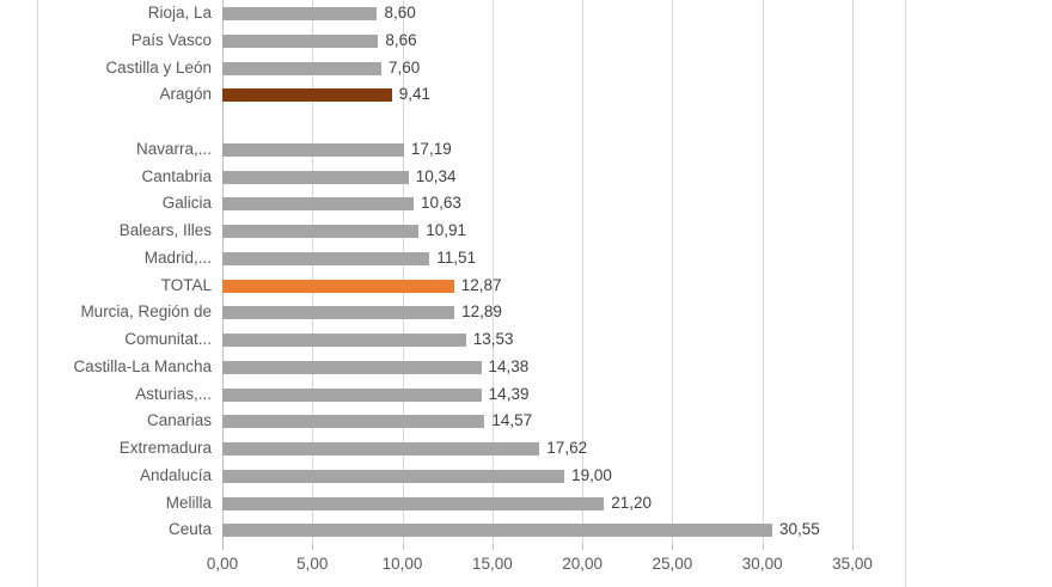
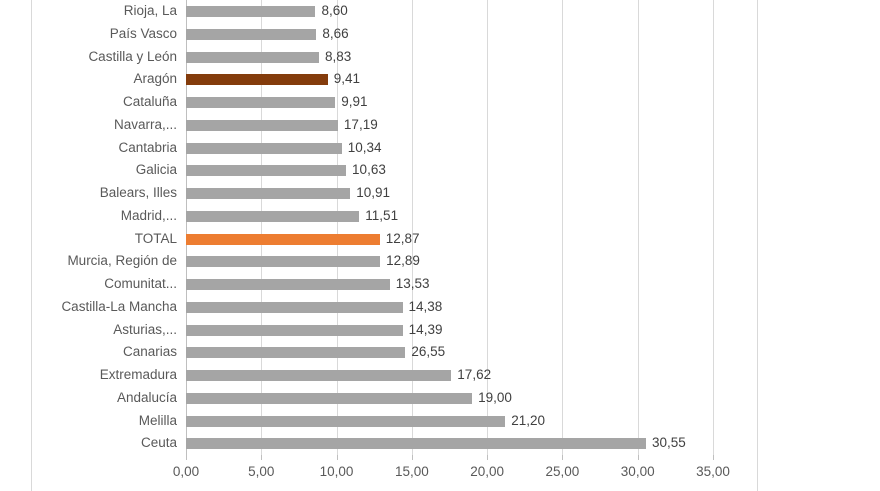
  Rioja, La
  8,60
  País Vasco
  8,66
  Castilla y León
- 7,60
+ 8,83
  Aragón
  9,41
+ Cataluña
+ 9,91
  Navarra,...
  17,19
  Cantabria
  10,34
  Galicia
  10,63
  Balears, Illes
  10,91
  Madrid,...
  11,51
  TOTAL
  12,87
  Murcia, Región de
  12,89
  Comunitat...
  13,53
  Castilla-La Mancha
  14,38
  Asturias,...
  14,39
  Canarias
- 14,57
+ 26,55
  Extremadura
  17,62
  Andalucía
  19,00
  Melilla
  21,20
  Ceuta
  30,55
  0,00
  5,00
  10,00
  15,00
  20,00
  25,00
  30,00
  35,00
